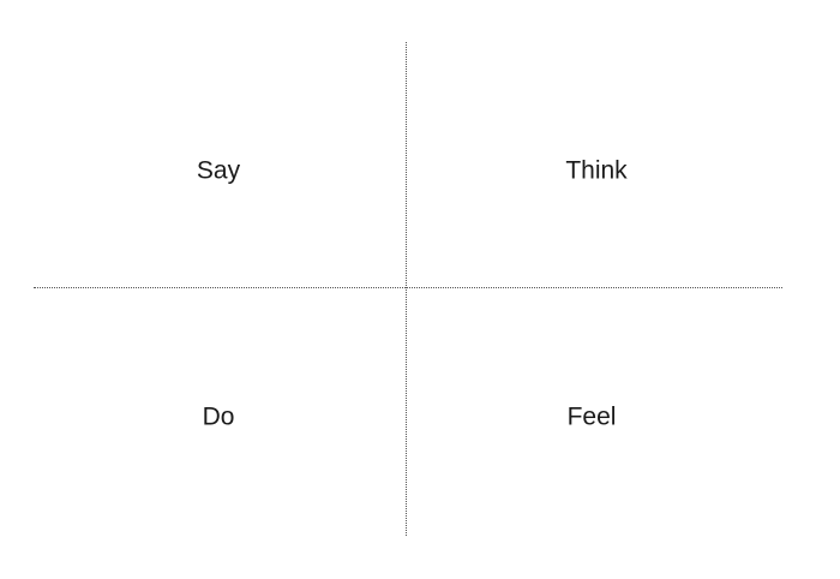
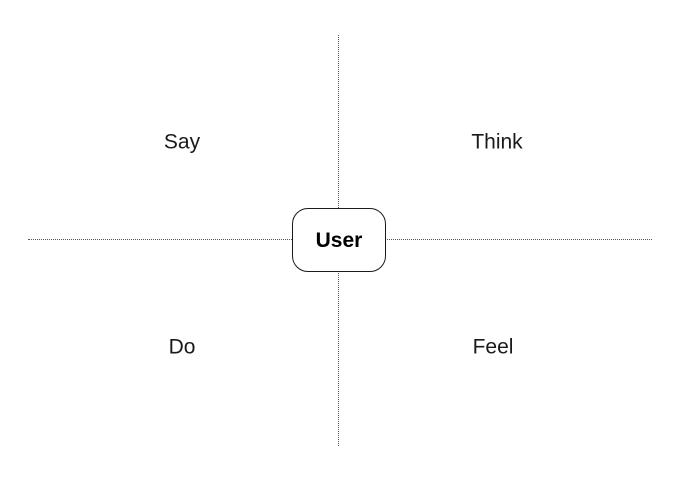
  Say
  Think
  Do
  Feel
+ User
